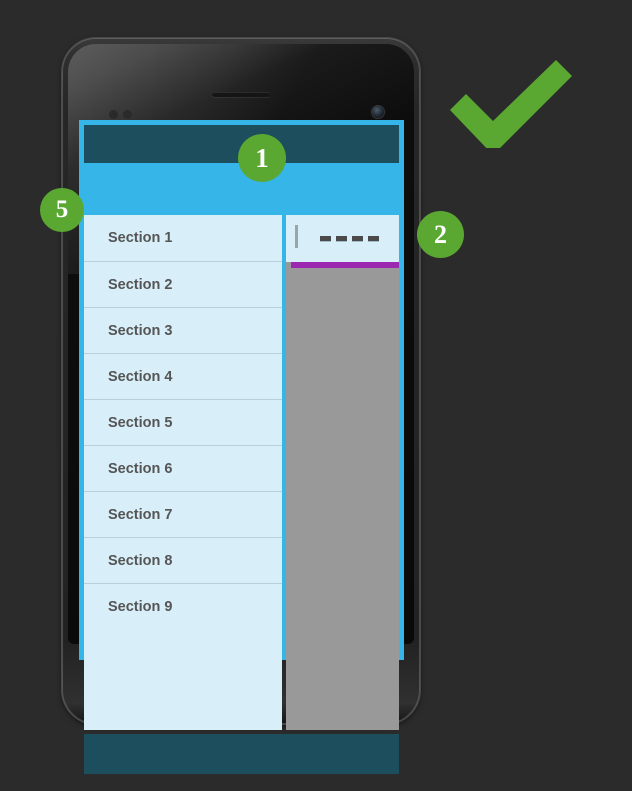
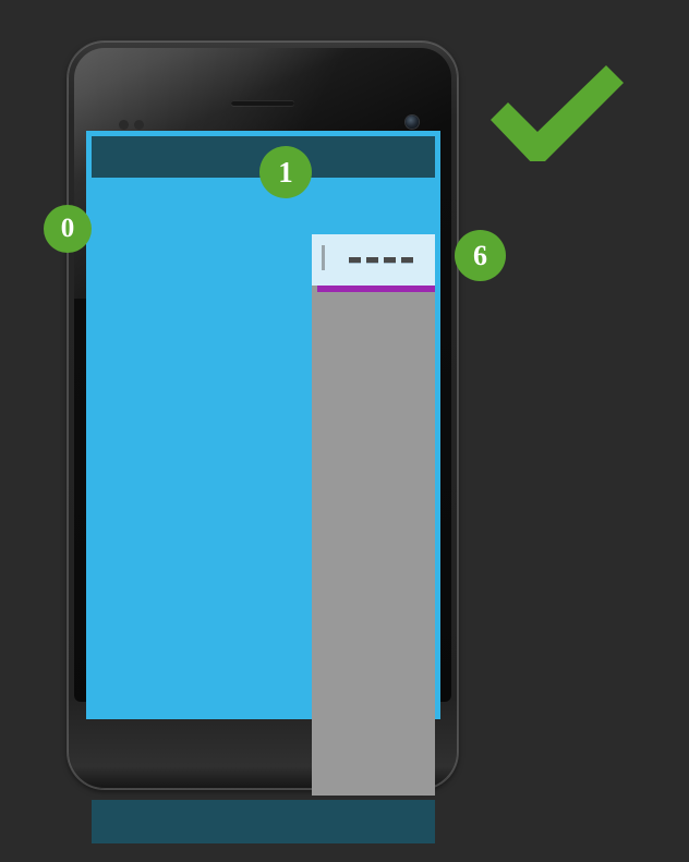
- Section 1
- Section 2
- Section 3
- Section 4
- Section 5
- Section 6
- Section 7
- Section 8
- Section 9
- 5
+ 0
  1
- 2
+ 6
